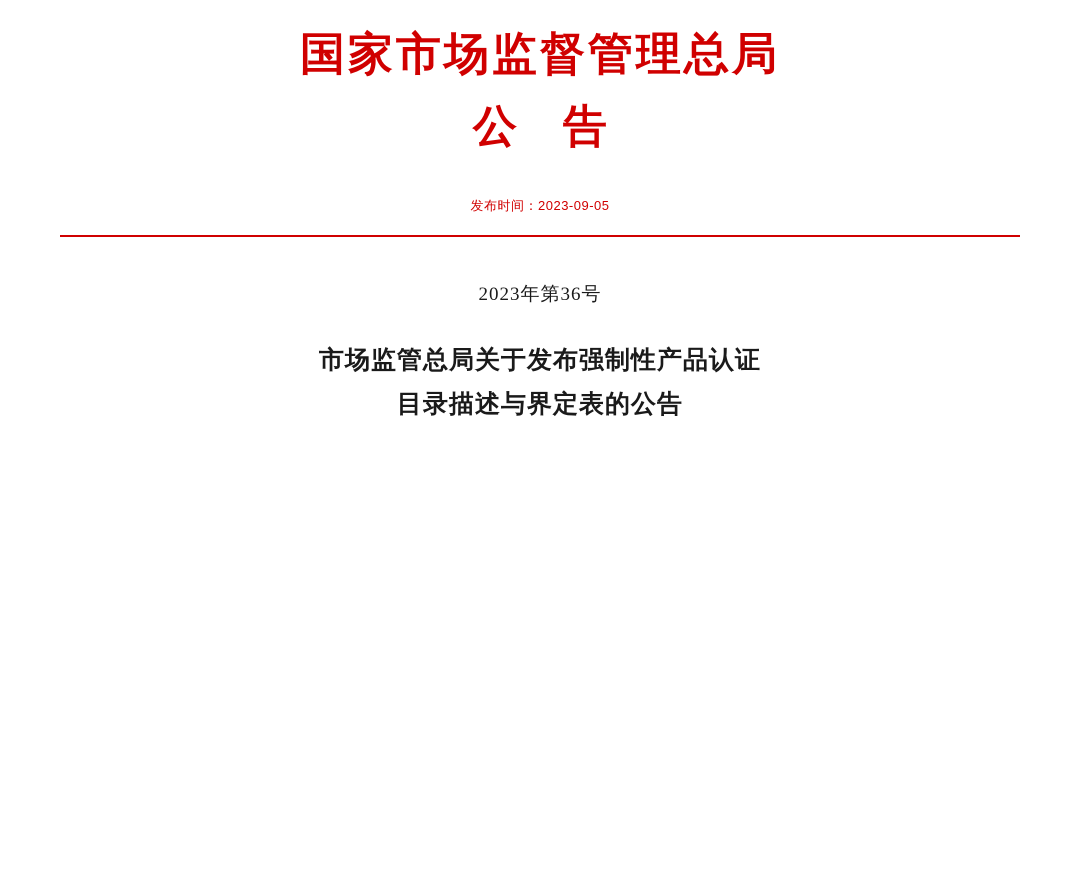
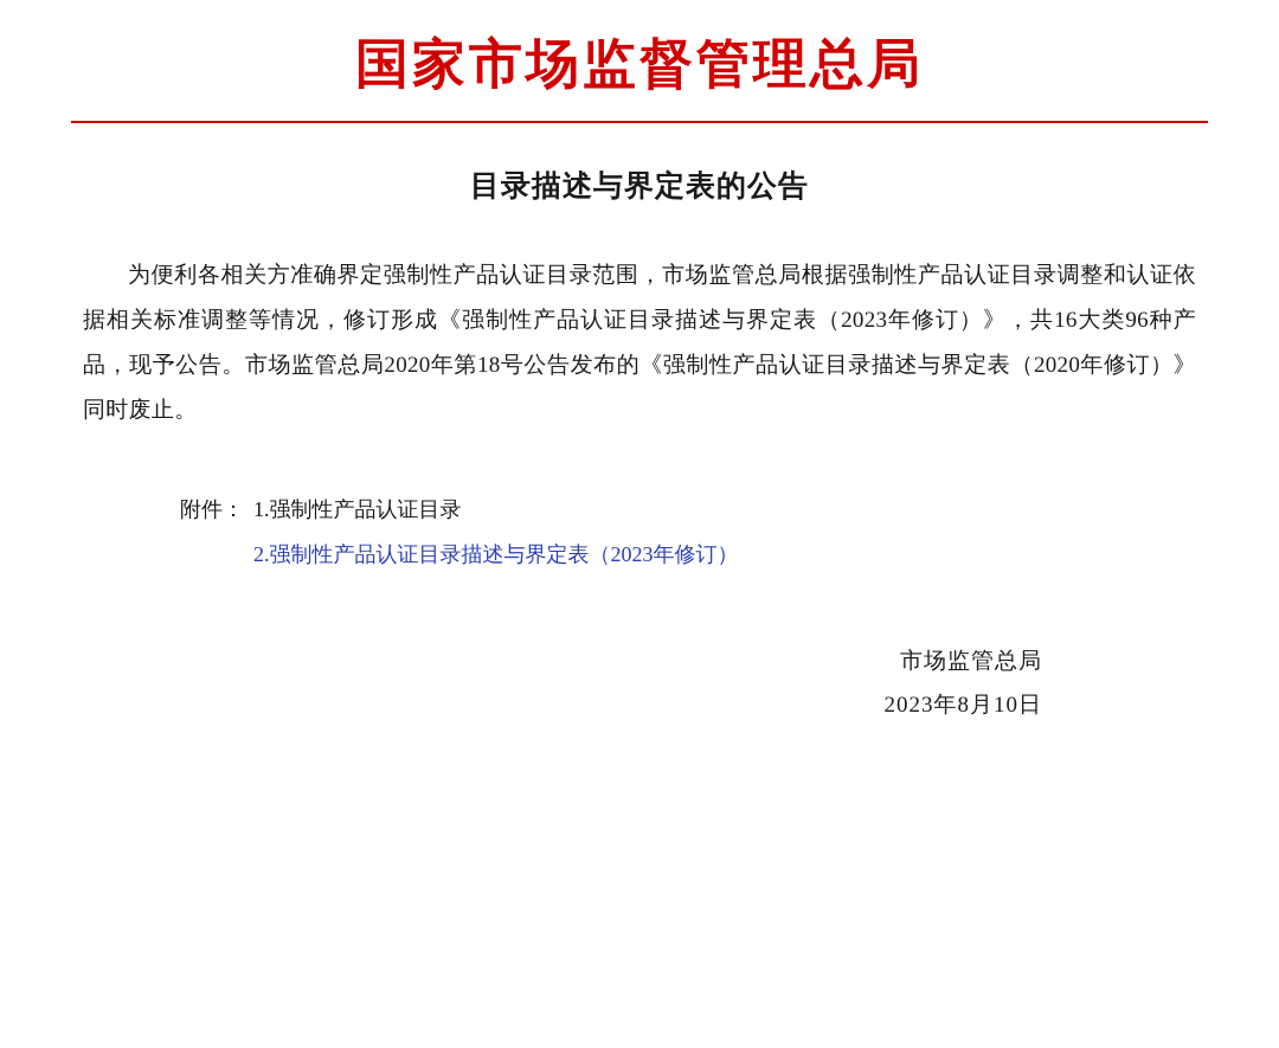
  国家市场监督管理总局
- 公告
- 发布时间：2023-09-05
- 2023年第36号
- 市场监管总局关于发布强制性产品认证
  目录描述与界定表的公告
+ 为便利各相关方准确界定强制性产品认证目录范围，市场监管总局根据强制性产品认证目录调整和认证依据相关标准调整等情况，修订形成《强制性产品认证目录描述与界定表（2023年修订）》，共16大类96种产品，现予公告。市场监管总局2020年第18号公告发布的《强制性产品认证目录描述与界定表（2020年修订）》同时废止。
+ 附件：
+ 1.强制性产品认证目录
+ 2.强制性产品认证目录描述与界定表（2023年修订）
+ 市场监管总局
+ 2023年8月10日
